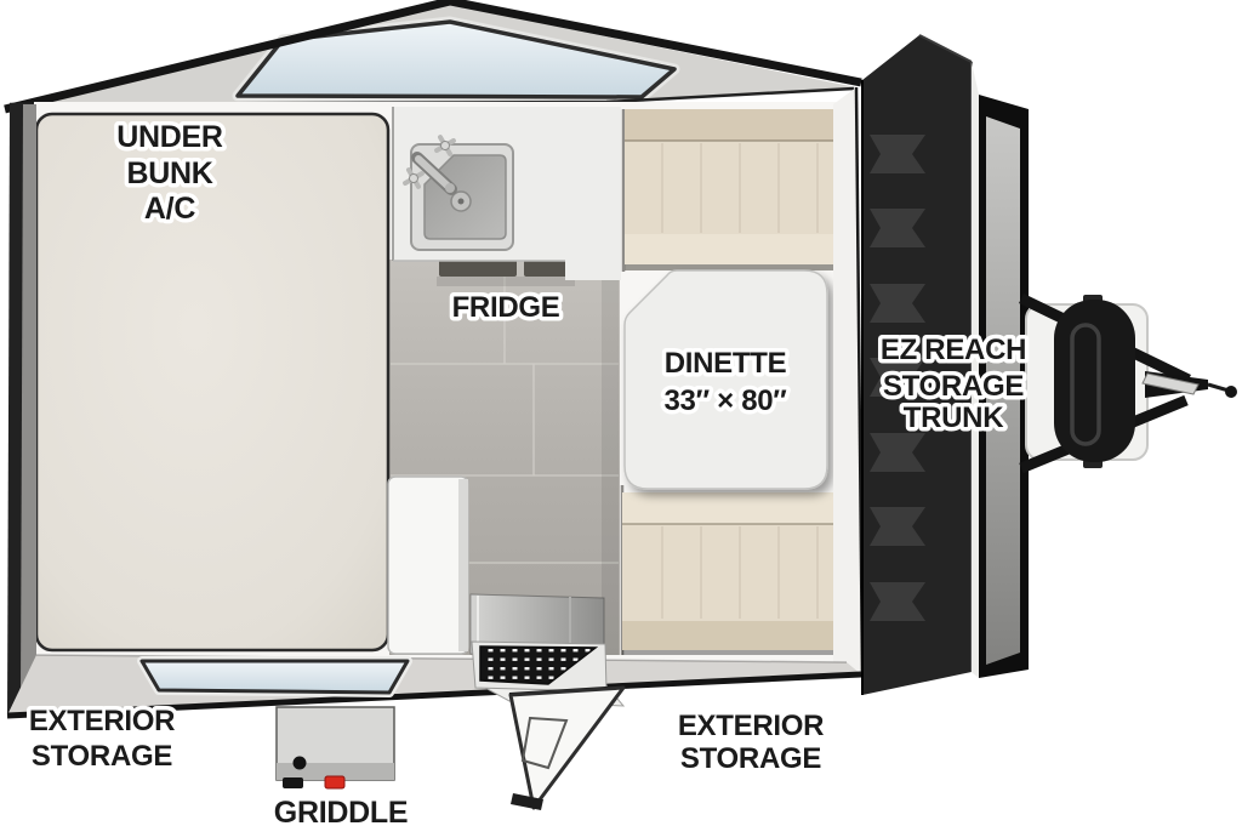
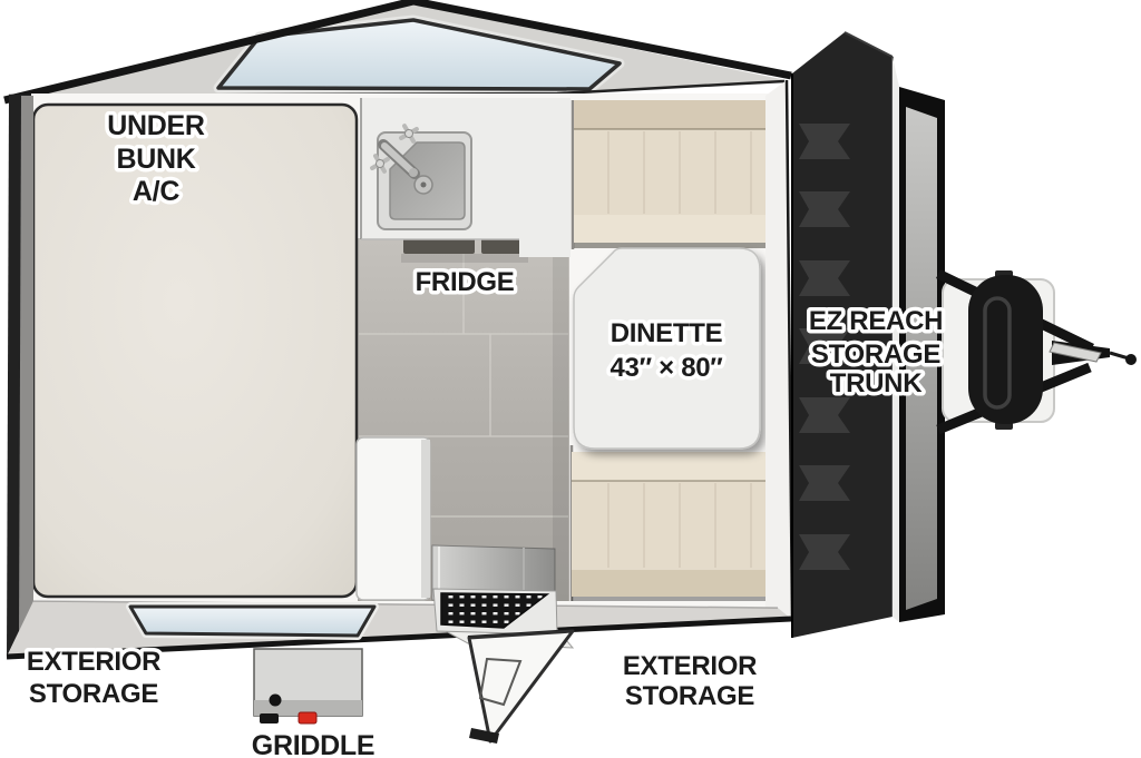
  UNDER
  BUNK
  A/C
  FRIDGE
  DINETTE
- 33″ × 80″
+ 43″ × 80″
  EZ REACH
  STORAGE
  TRUNK
  EXTERIOR
  STORAGE
  EXTERIOR
  STORAGE
  GRIDDLE
